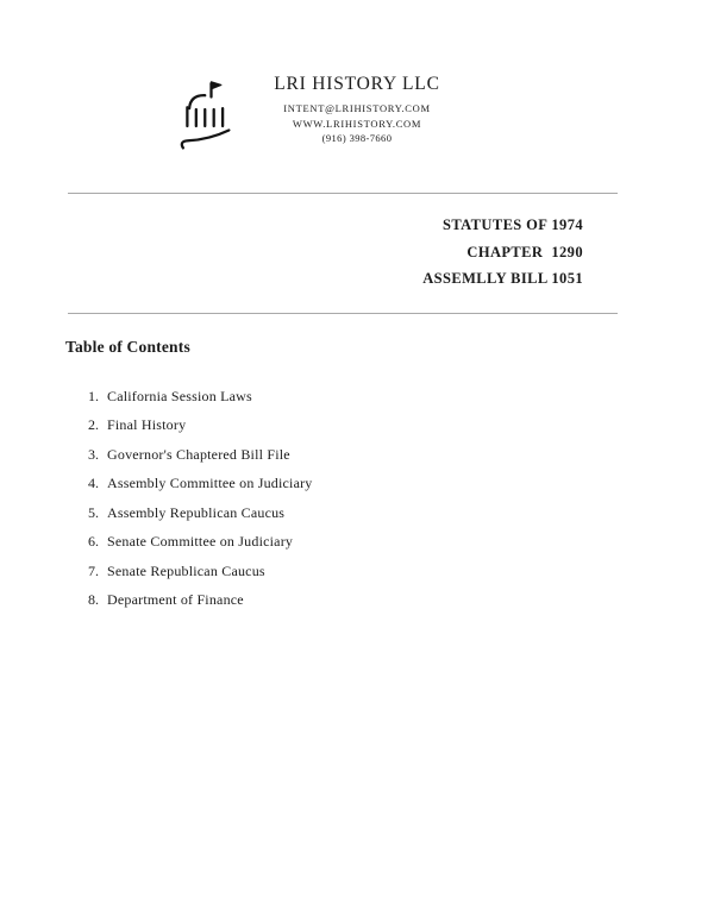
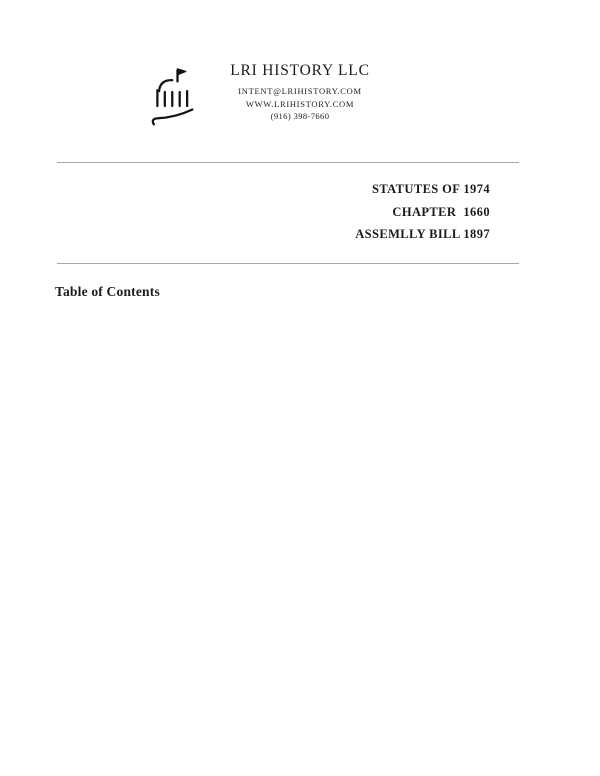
  LRI HISTORY LLC
  INTENT@LRIHISTORY.COM
  WWW.LRIHISTORY.COM
  (916) 398-7660
  STATUTES OF 1974
- CHAPTER 1290
+ CHAPTER 1660
- ASSEMLLY BILL 1051
+ ASSEMLLY BILL 1897
  Table of Contents
- 1. California Session Laws
- 2. Final History
- 3. Governor's Chaptered Bill File
- 4. Assembly Committee on Judiciary
- 5. Assembly Republican Caucus
- 6. Senate Committee on Judiciary
- 7. Senate Republican Caucus
- 8. Department of Finance
